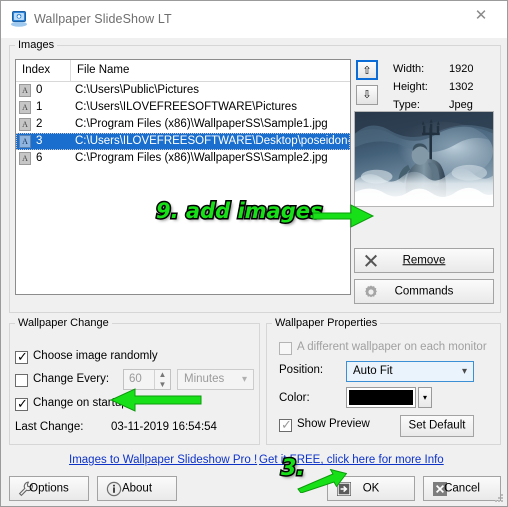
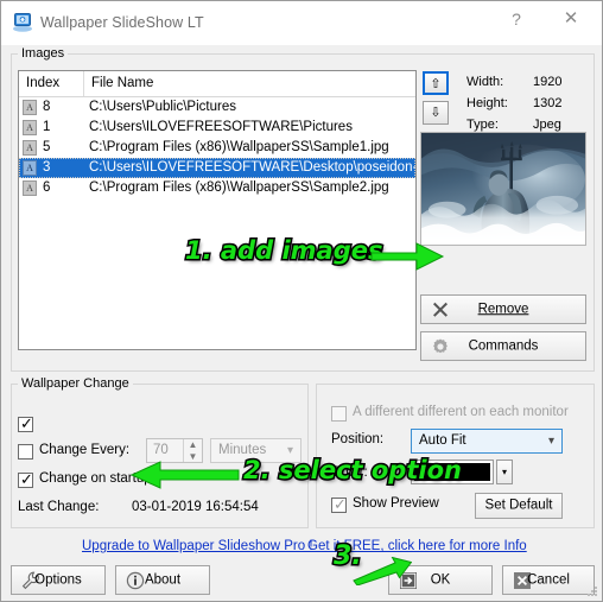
  Wallpaper SlideShow LT
+ ?
  ✕
  Images
  Index
  File Name
  A
- 0
+ 8
  C:\Users\Public\Pictures
  A
  1
  C:\Users\ILOVEFREESOFTWARE\Pictures
  A
- 2
+ 5
  C:\Program Files (x86)\WallpaperSS\Sample1.jpg
  A
  3
  C:\Users\ILOVEFREESOFTWARE\Desktop\poseidon-
  A
  6
  C:\Program Files (x86)\WallpaperSS\Sample2.jpg
  ⇧
  ⇩
  Width:
  1920
  Height:
  1302
  Type:
  Jpeg
  Remove
  Commands
  Wallpaper Change
  ✓
- Choose image randomly
  Change Every:
- 60
+ 70
  ▲
  ▼
  Minutes
  ▾
  ✓
  Change on start
  Last Change:
- 03-11-2019 16:54:54
+ 03-01-2019 16:54:54
- Wallpaper Properties
- A different wallpaper on each monitor
+ A different different on each monitor
  Position:
  Auto Fit
  ▾
  Color:
  ▾
  ✓
  Show Preview
  Set Default
- Images to Wallpaper Slideshow Pro !
+ Upgrade to Wallpaper Slideshow Pro !
  Get it FREE, click here for more Info
  Options
  About
  OK
  Cancel
- 9. add images
+ 1. add images
+ 2. select option
  3.
